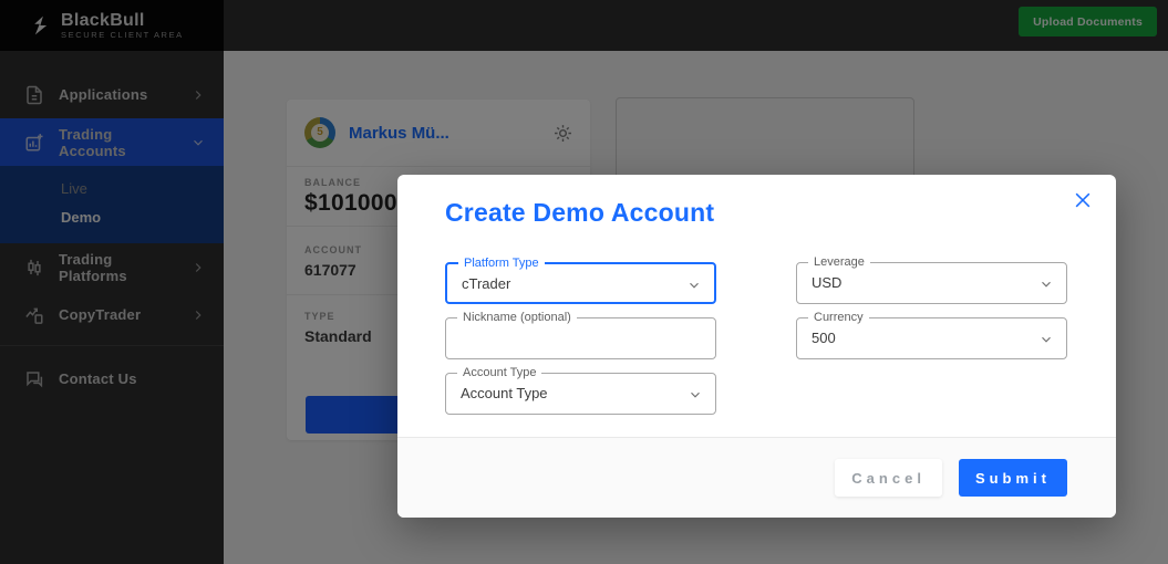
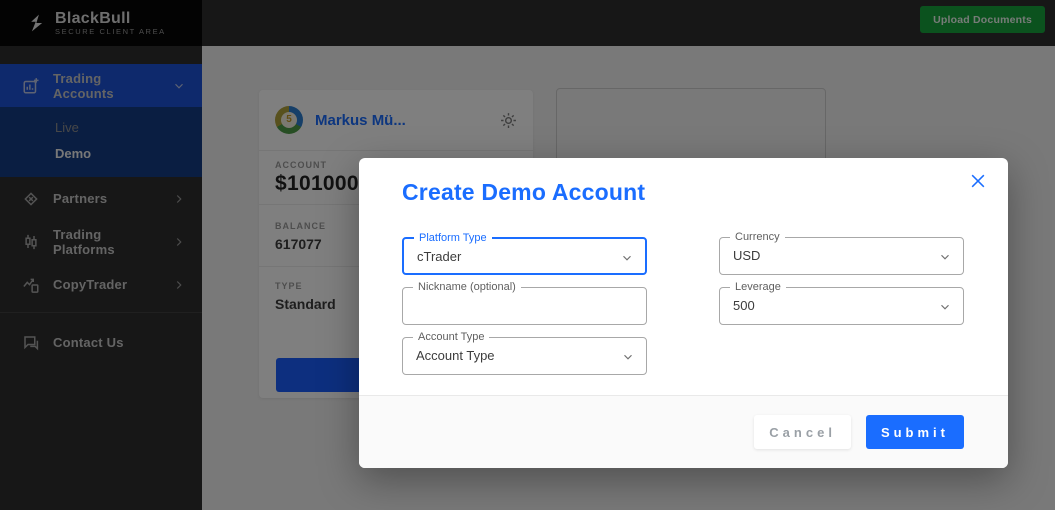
  Upload Documents
  BlackBull
  SECURE CLIENT AREA
- Applications
  Trading Accounts
  Live
  Demo
+ Partners
  Trading Platforms
  CopyTrader
  Contact Us
  5
  Markus Mü...
- BALANCE
+ ACCOUNT
  $101000
- ACCOUNT
+ BALANCE
  617077
  TYPE
  Standard
  Create Demo Account
  Platform Type
  cTrader
- Leverage
+ Currency
  USD
  Nickname (optional)
- Currency
+ Leverage
  500
  Account Type
  Account Type
  Cancel
  Submit
